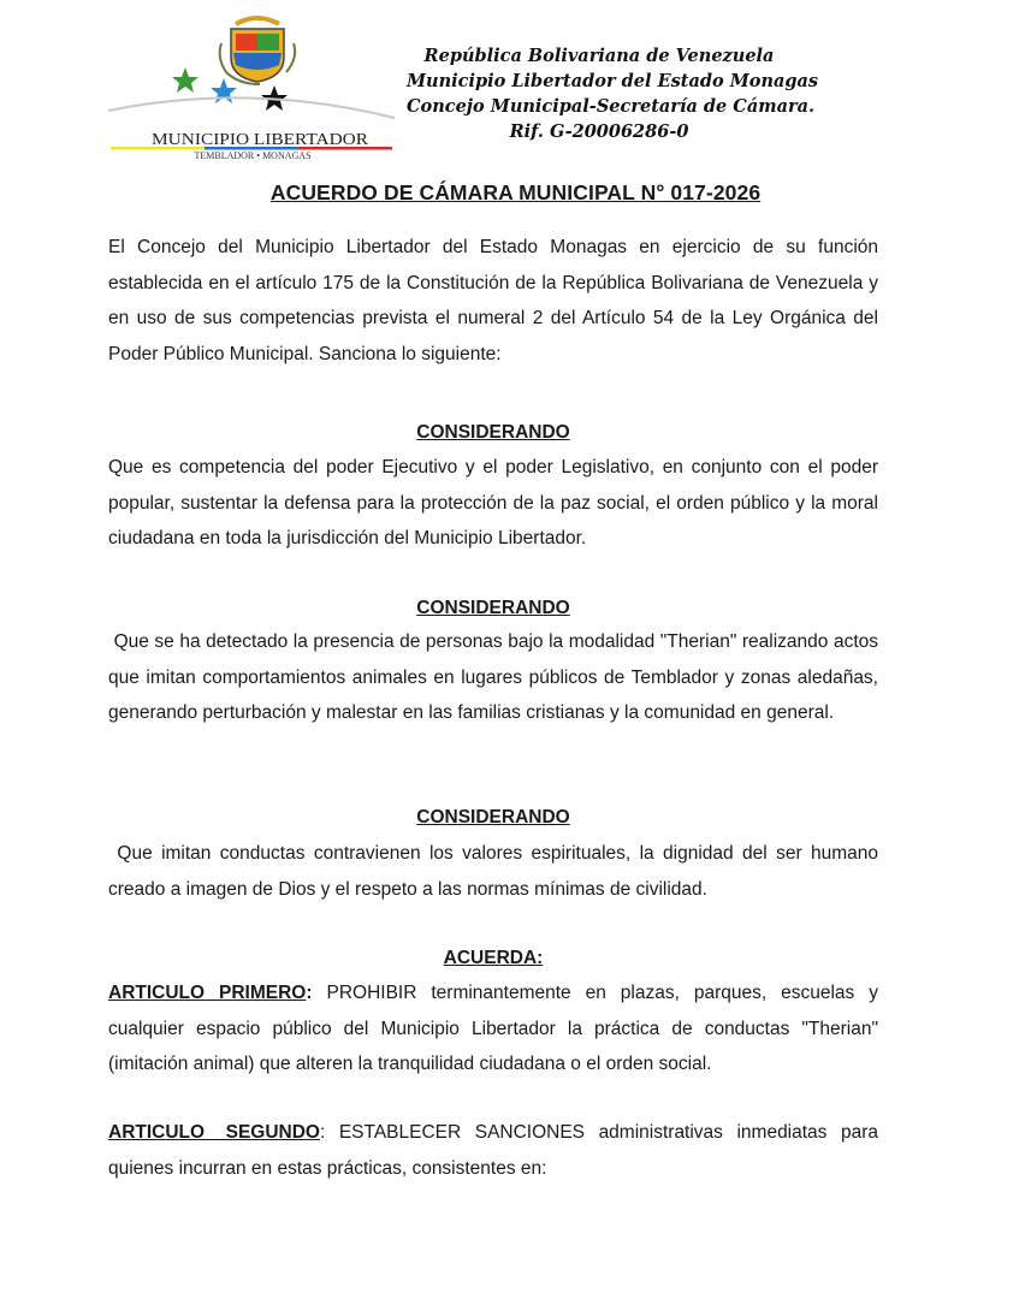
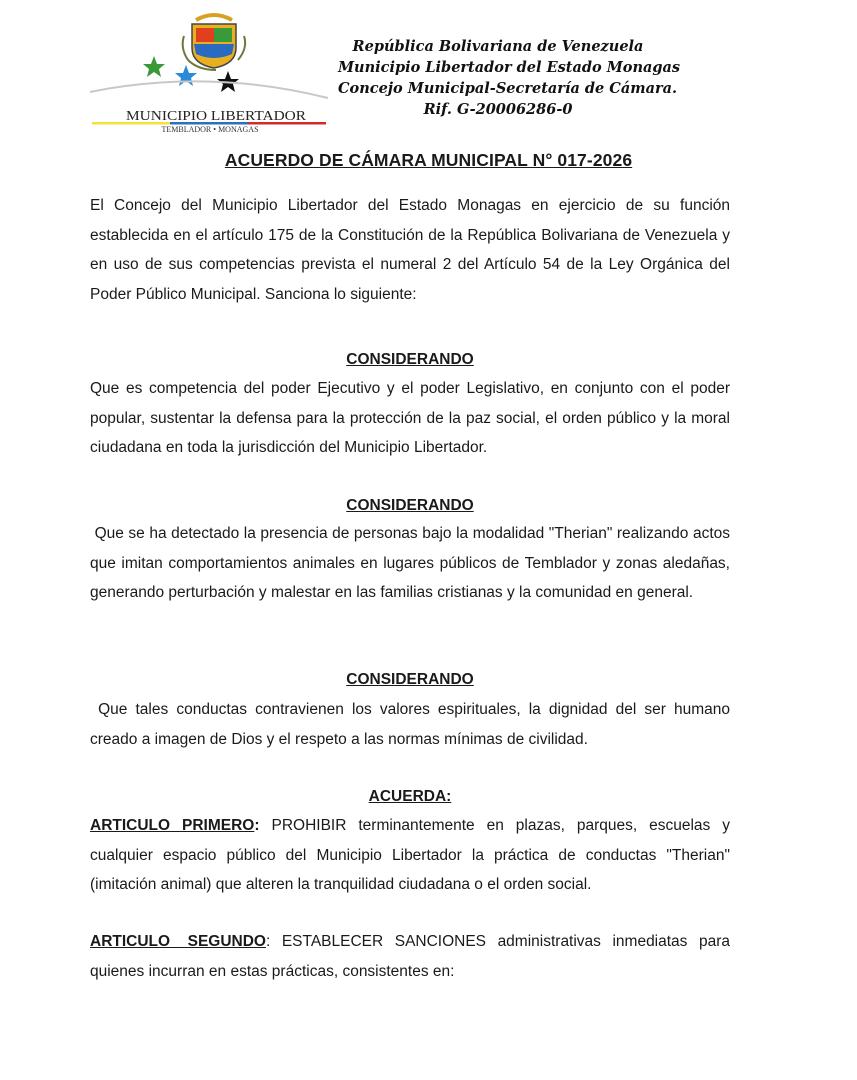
  MUNICIPIO LIBERTADOR
  TEMBLADOR • MONAGAS
  República Bolivariana de Venezuela
  Municipio Libertador del Estado Monagas
  Concejo Municipal-Secretaría de Cámara.
  Rif. G-20006286-0
  ACUERDO DE CÁMARA MUNICIPAL N° 017-2026
  El Concejo del Municipio Libertador del Estado Monagas en ejercicio de su función establecida en el artículo 175 de la Constitución de la República Bolivariana de Venezuela y en uso de sus competencias prevista el numeral 2 del Artículo 54 de la Ley Orgánica del Poder Público Municipal. Sanciona lo siguiente:
  CONSIDERANDO
  Que es competencia del poder Ejecutivo y el poder Legislativo, en conjunto con el poder popular, sustentar la defensa para la protección de la paz social, el orden público y la moral ciudadana en toda la jurisdicción del Municipio Libertador.
  CONSIDERANDO
  Que se ha detectado la presencia de personas bajo la modalidad "Therian" realizando actos que imitan comportamientos animales en lugares públicos de Temblador y zonas aledañas, generando perturbación y malestar en las familias cristianas y la comunidad en general.
  CONSIDERANDO
- Que imitan conductas contravienen los valores espirituales, la dignidad del ser humano creado a imagen de Dios y el respeto a las normas mínimas de civilidad.
+ Que tales conductas contravienen los valores espirituales, la dignidad del ser humano creado a imagen de Dios y el respeto a las normas mínimas de civilidad.
  ACUERDA:
  ARTICULO PRIMERO: PROHIBIR terminantemente en plazas, parques, escuelas y cualquier espacio público del Municipio Libertador la práctica de conductas "Therian" (imitación animal) que alteren la tranquilidad ciudadana o el orden social.
  ARTICULO SEGUNDO: ESTABLECER SANCIONES administrativas inmediatas para quienes incurran en estas prácticas, consistentes en:
